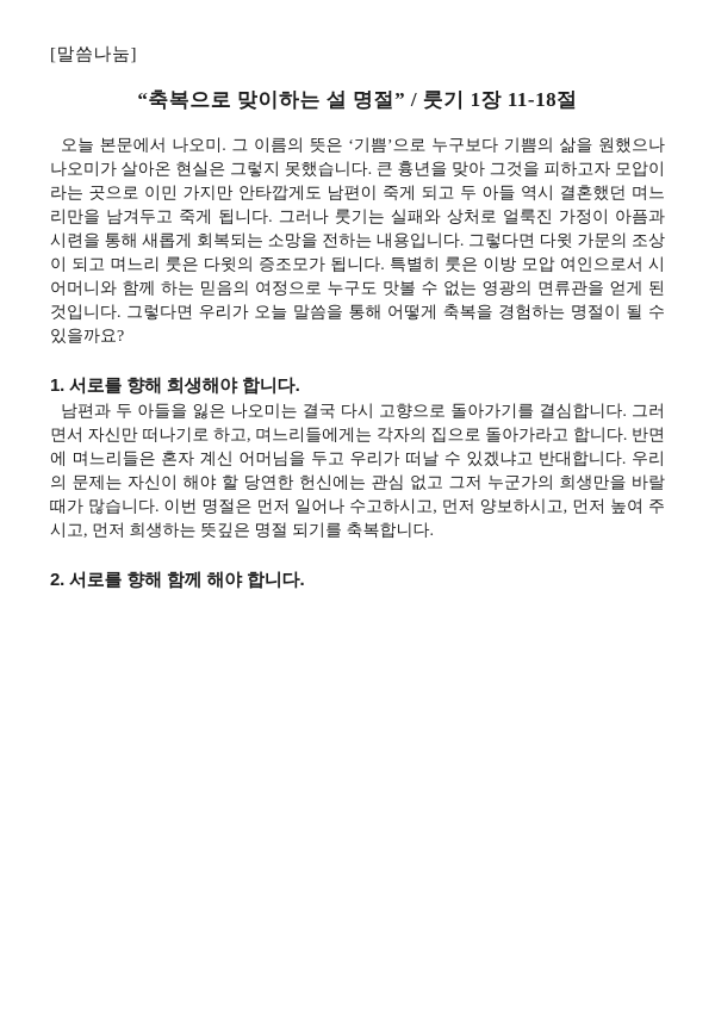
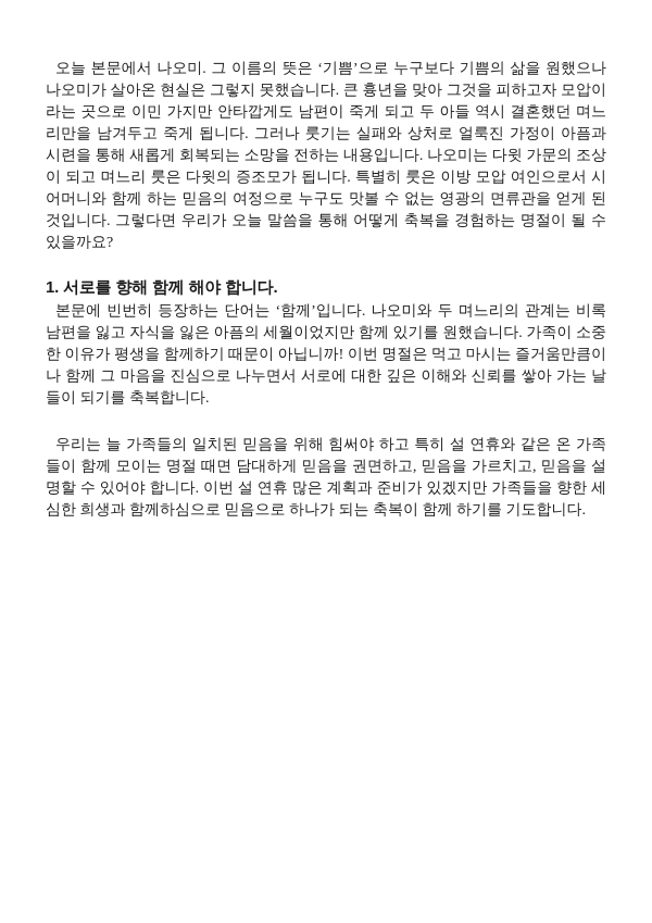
- [말씀나눔]
- “축복으로 맞이하는 설 명절” / 룻기 1장 11-18절
- 오늘 본문에서 나오미. 그 이름의 뜻은 ‘기쁨’으로 누구보다 기쁨의 삶을 원했으나 나오미가 살아온 현실은 그렇지 못했습니다. 큰 흉년을 맞아 그것을 피하고자 모압이라는 곳으로 이민 가지만 안타깝게도 남편이 죽게 되고 두 아들 역시 결혼했던 며느리만을 남겨두고 죽게 됩니다. 그러나 룻기는 실패와 상처로 얼룩진 가정이 아픔과 시련을 통해 새롭게 회복되는 소망을 전하는 내용입니다. 그렇다면 다윗 가문의 조상이 되고 며느리 룻은 다윗의 증조모가 됩니다. 특별히 룻은 이방 모압 여인으로서 시어머니와 함께 하는 믿음의 여정으로 누구도 맛볼 수 없는 영광의 면류관을 얻게 된 것입니다. 그렇다면 우리가 오늘 말씀을 통해 어떻게 축복을 경험하는 명절이 될 수 있을까요?
+ 오늘 본문에서 나오미. 그 이름의 뜻은 ‘기쁨’으로 누구보다 기쁨의 삶을 원했으나 나오미가 살아온 현실은 그렇지 못했습니다. 큰 흉년을 맞아 그것을 피하고자 모압이라는 곳으로 이민 가지만 안타깝게도 남편이 죽게 되고 두 아들 역시 결혼했던 며느리만을 남겨두고 죽게 됩니다. 그러나 룻기는 실패와 상처로 얼룩진 가정이 아픔과 시련을 통해 새롭게 회복되는 소망을 전하는 내용입니다. 나오미는 다윗 가문의 조상이 되고 며느리 룻은 다윗의 증조모가 됩니다. 특별히 룻은 이방 모압 여인으로서 시어머니와 함께 하는 믿음의 여정으로 누구도 맛볼 수 없는 영광의 면류관을 얻게 된 것입니다. 그렇다면 우리가 오늘 말씀을 통해 어떻게 축복을 경험하는 명절이 될 수 있을까요?
- 1. 서로를 향해 희생해야 합니다.
- 남편과 두 아들을 잃은 나오미는 결국 다시 고향으로 돌아가기를 결심합니다. 그러면서 자신만 떠나기로 하고, 며느리들에게는 각자의 집으로 돌아가라고 합니다. 반면에 며느리들은 혼자 계신 어머님을 두고 우리가 떠날 수 있겠냐고 반대합니다. 우리의 문제는 자신이 해야 할 당연한 헌신에는 관심 없고 그저 누군가의 희생만을 바랄 때가 많습니다. 이번 명절은 먼저 일어나 수고하시고, 먼저 양보하시고, 먼저 높여 주시고, 먼저 희생하는 뜻깊은 명절 되기를 축복합니다.
- 2. 서로를 향해 함께 해야 합니다.
+ 1. 서로를 향해 함께 해야 합니다.
+ 본문에 빈번히 등장하는 단어는 ‘함께’입니다. 나오미와 두 며느리의 관계는 비록 남편을 잃고 자식을 잃은 아픔의 세월이었지만 함께 있기를 원했습니다. 가족이 소중한 이유가 평생을 함께하기 때문이 아닙니까! 이번 명절은 먹고 마시는 즐거움만큼이나 함께 그 마음을 진심으로 나누면서 서로에 대한 깊은 이해와 신뢰를 쌓아 가는 날들이 되기를 축복합니다.
+ 우리는 늘 가족들의 일치된 믿음을 위해 힘써야 하고 특히 설 연휴와 같은 온 가족들이 함께 모이는 명절 때면 담대하게 믿음을 권면하고, 믿음을 가르치고, 믿음을 설명할 수 있어야 합니다. 이번 설 연휴 많은 계획과 준비가 있겠지만 가족들을 향한 세심한 희생과 함께하심으로 믿음으로 하나가 되는 축복이 함께 하기를 기도합니다.
